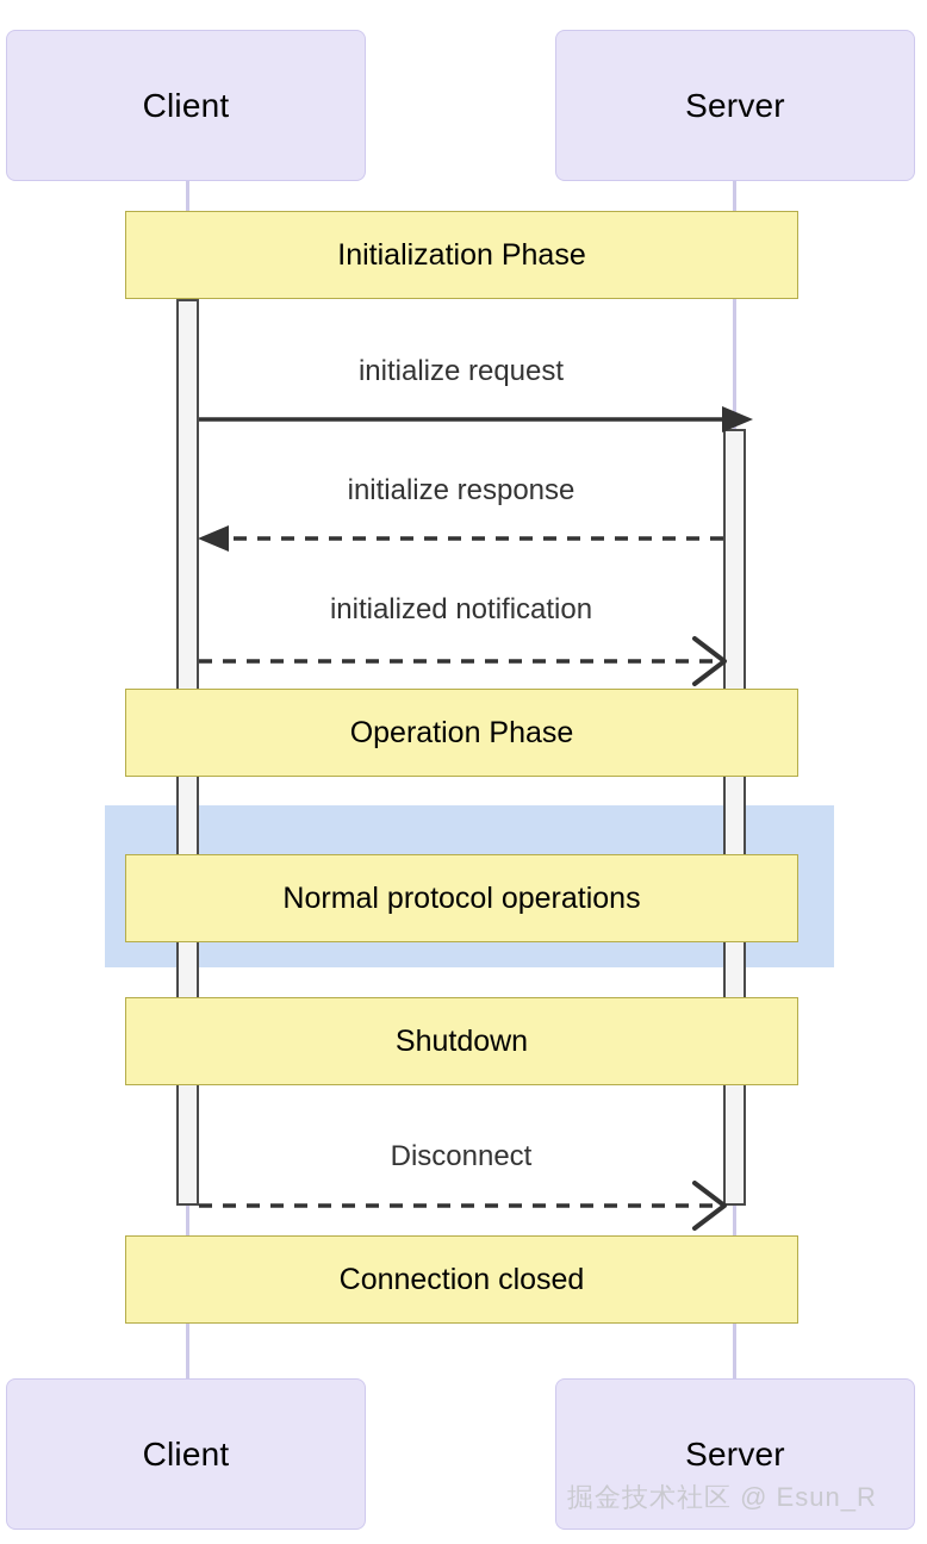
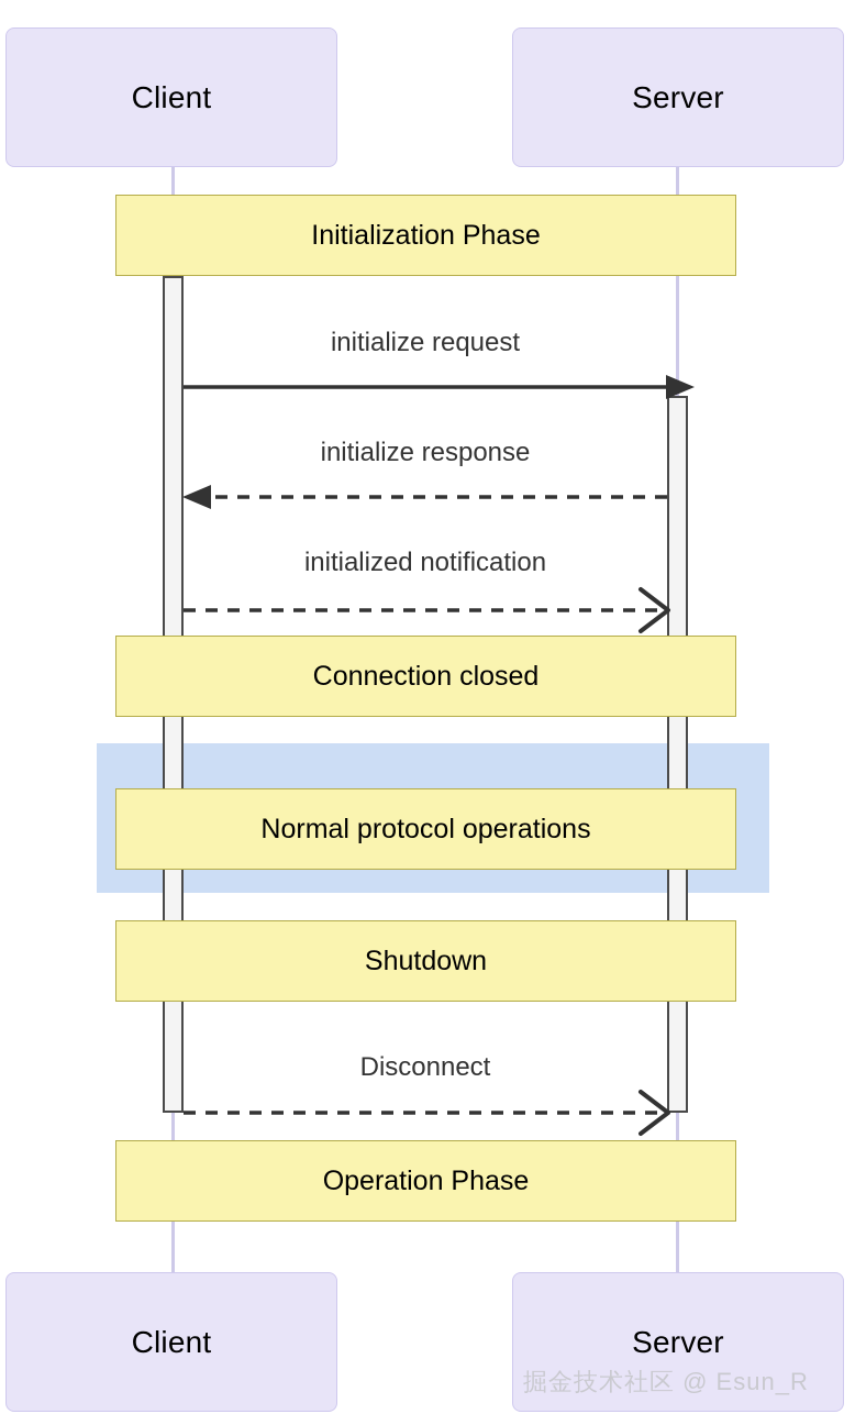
  Client
  Server
  initialize request
  initialize response
  initialized notification
  Initialization Phase
- Operation Phase
+ Connection closed
  Normal protocol operations
  Shutdown
  Disconnect
- Connection closed
+ Operation Phase
  Client
  Server
  掘金技术社区 @ Esun_R
